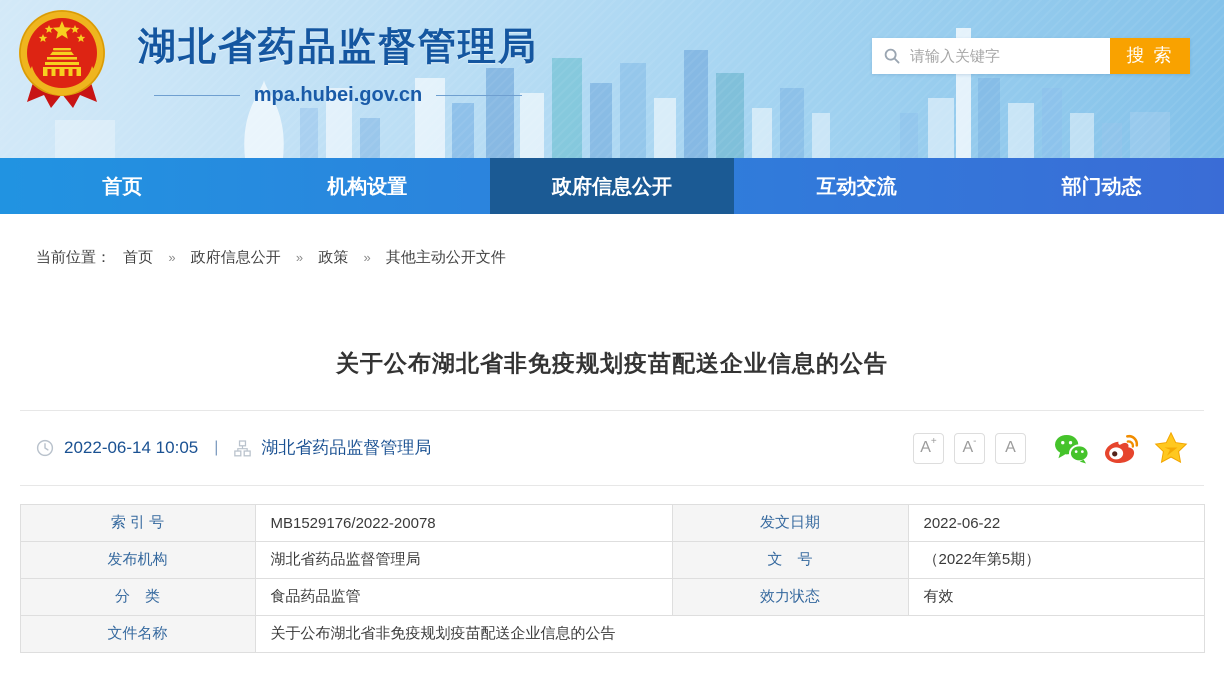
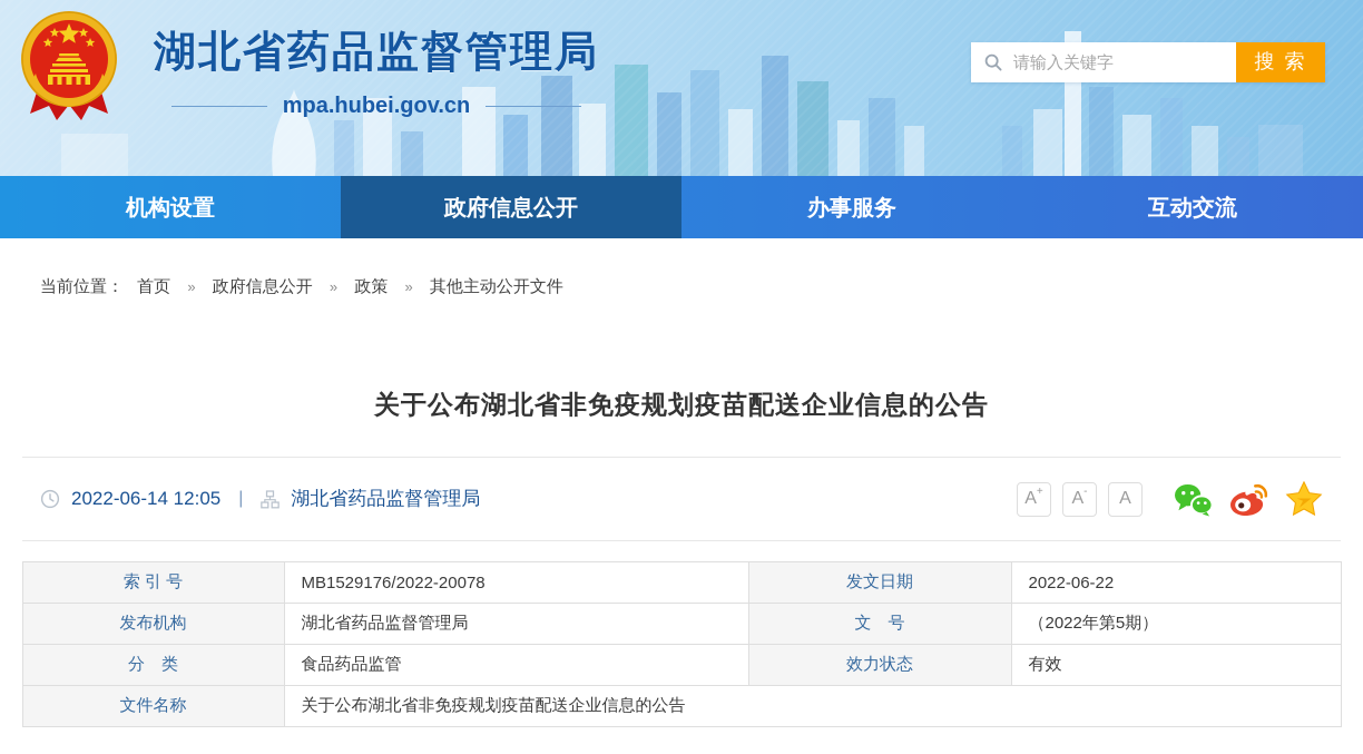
  湖北省药品监督管理局
  mpa.hubei.gov.cn
  请输入关键字
  搜 索
- 首页
  机构设置
  政府信息公开
+ 办事服务
  互动交流
- 部门动态
  当前位置： 首页 » 政府信息公开 » 政策 » 其他主动公开文件
  关于公布湖北省非免疫规划疫苗配送企业信息的公告
- 2022-06-14 10:05
+ 2022-06-14 12:05
  |
  湖北省药品监督管理局
  A
  +
  A
  -
  A
  索 引 号	MB1529176/2022-20078	发文日期	2022-06-22
  发布机构	湖北省药品监督管理局	文 号	（2022年第5期）
  分 类	食品药品监管	效力状态	有效
  文件名称	关于公布湖北省非免疫规划疫苗配送企业信息的公告
